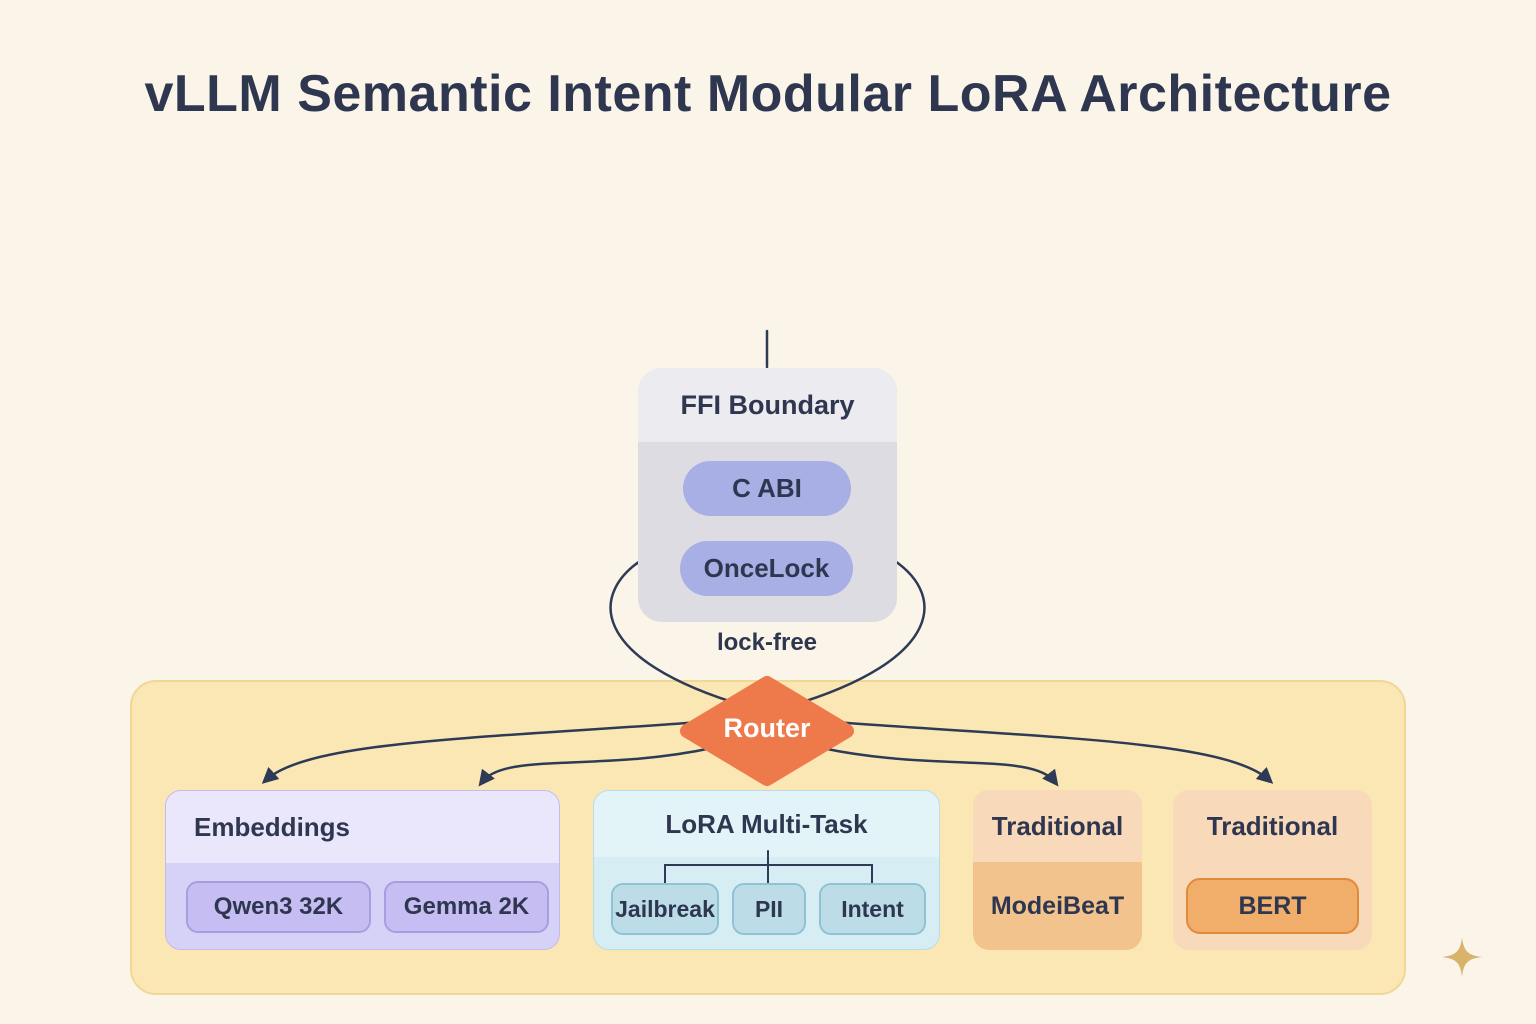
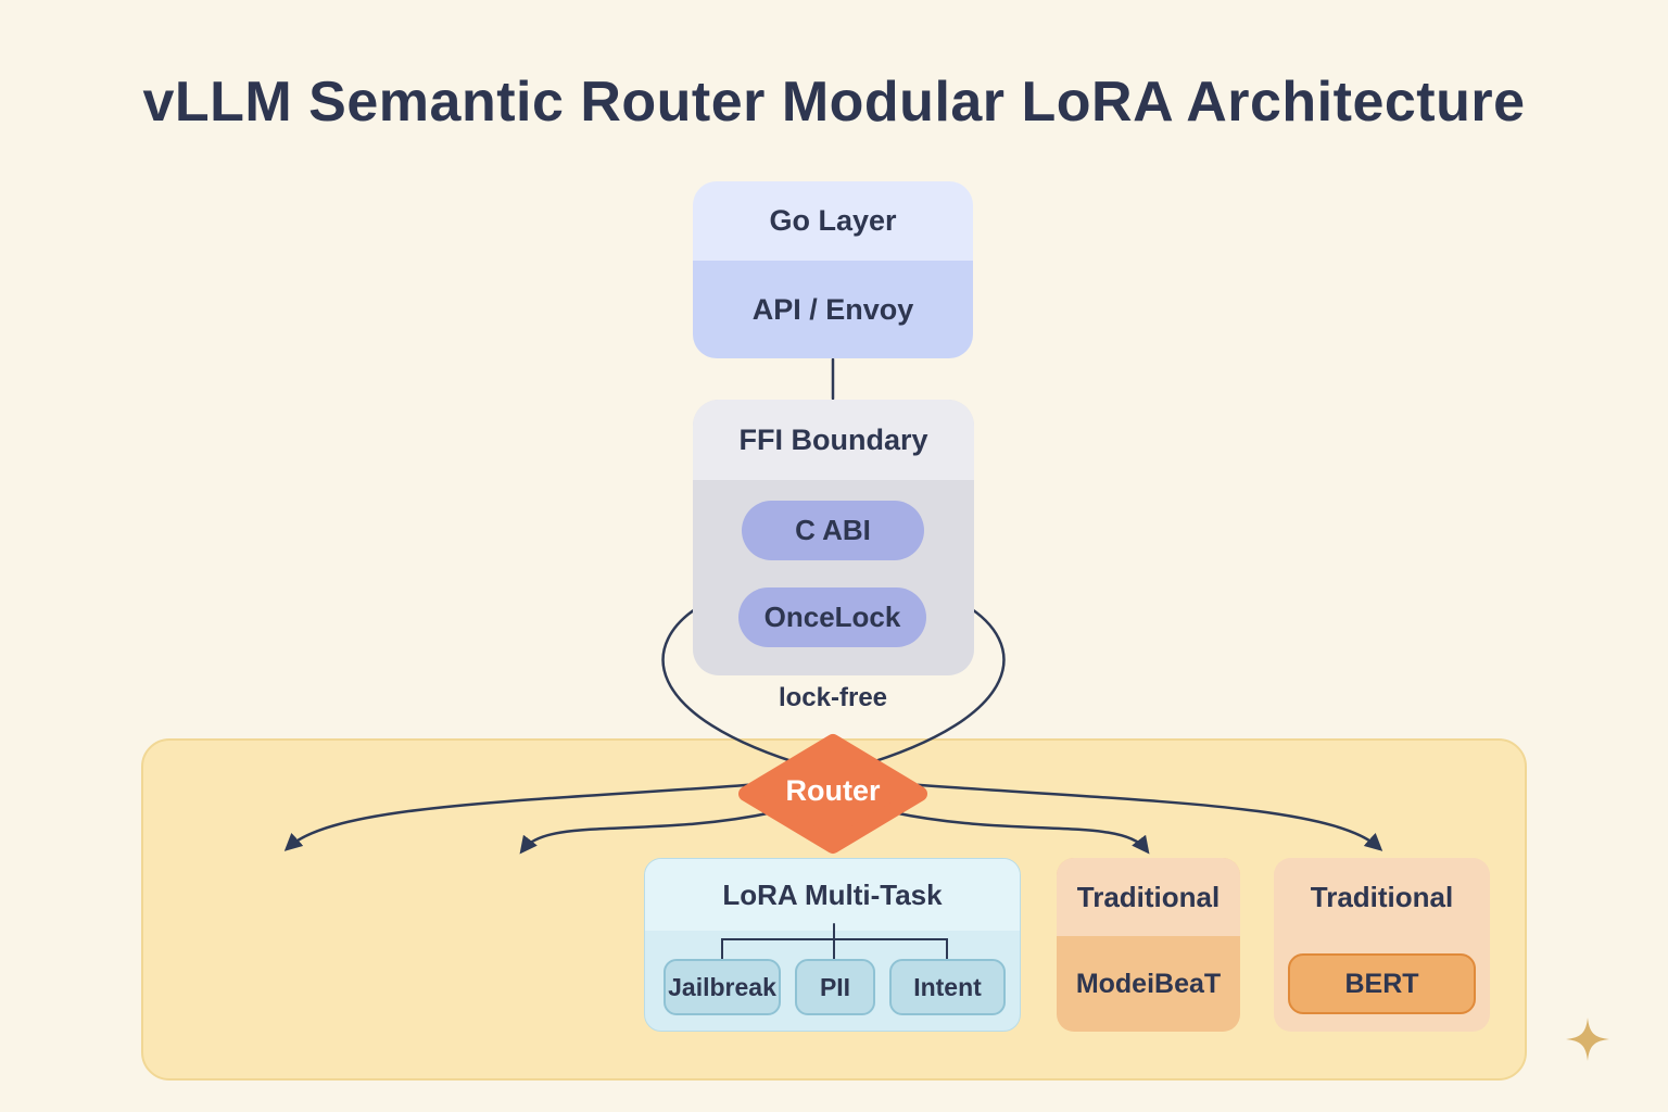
- vLLM Semantic Intent Modular LoRA Architecture
+ vLLM Semantic Router Modular LoRA Architecture
+ Go Layer
+ API / Envoy
  FFI Boundary
  C ABI
  OnceLock
  lock-free
  Router
- Embeddings
- Qwen3 32K
- Gemma 2K
  LoRA Multi-Task
  Jailbreak
  PII
  Intent
  Traditional
  ModeiBeaT
  Traditional
  BERT
